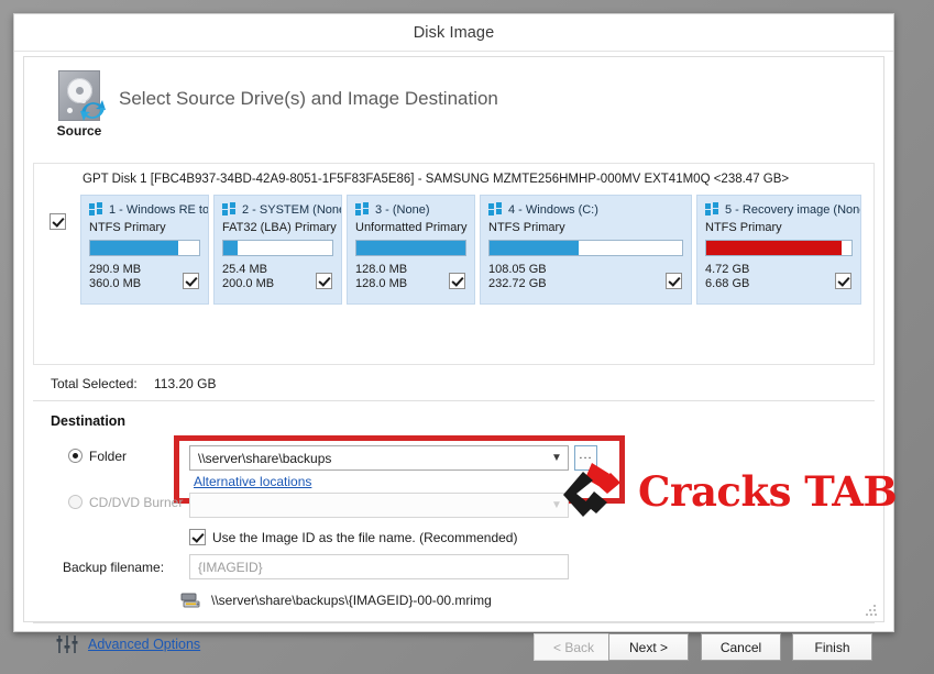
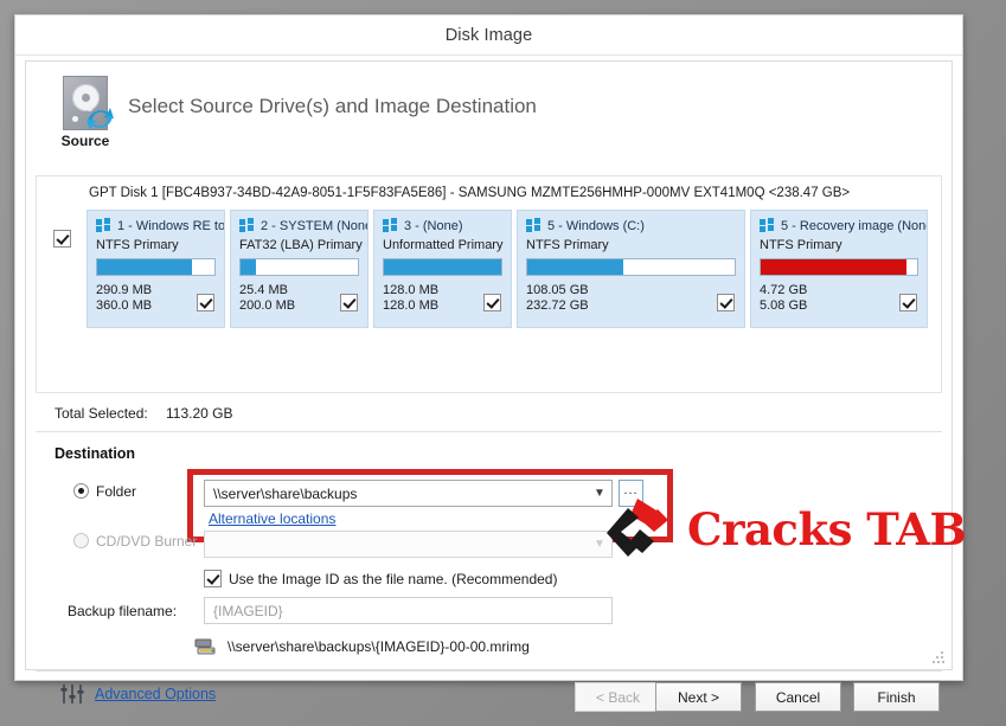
  Disk Image
  Source
  Select Source Drive(s) and Image Destination
  GPT Disk 1 [FBC4B937-34BD-42A9-8051-1F5F83FA5E86] - SAMSUNG MZMTE256HMHP-000MV EXT41M0Q <238.47 GB>
  1 - Windows RE to
  NTFS Primary
  290.9 MB
  360.0 MB
  2 - SYSTEM (Non
  FAT32 (LBA) Primary
  25.4 MB
  200.0 MB
  3 - (None)
  Unformatted Primary
  128.0 MB
  128.0 MB
- 4 - Windows (C:)
+ 5 - Windows (C:)
  NTFS Primary
  108.05 GB
  232.72 GB
  5 - Recovery image (Non
  NTFS Primary
  4.72 GB
- 6.68 GB
+ 5.08 GB
  Total Selected:
  113.20 GB
  Destination
  Folder
  \\server\share\backups
  ▼
  ...
  Alternative locations
  CD/DVD Burner
  ▼
  Use the Image ID as the file name. (Recommended)
  Backup filename:
  {IMAGEID}
  \\server\share\backups\{IMAGEID}-00-00.mrimg
  Advanced Options
  < Back
  Next >
  Cancel
  Finish
  Cracks TAB
